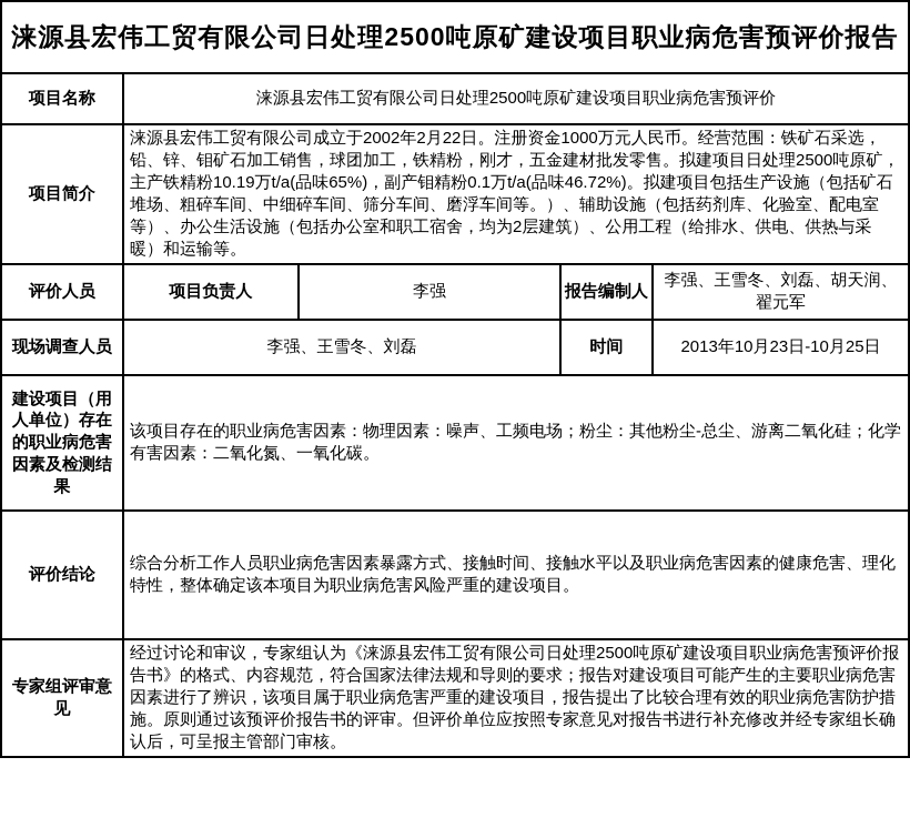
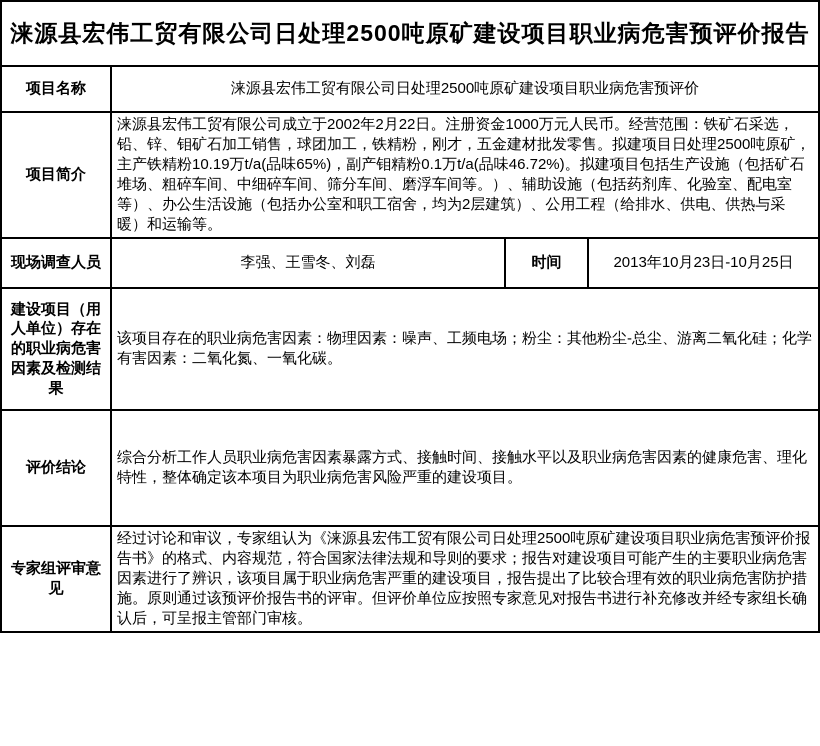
  涞源县宏伟工贸有限公司日处理2500吨原矿建设项目职业病危害预评价报告
  项目名称	涞源县宏伟工贸有限公司日处理2500吨原矿建设项目职业病危害预评价
  项目简介	涞源县宏伟工贸有限公司成立于2002年2月22日。注册资金1000万元人民币。经营范围：铁矿石采选，铅、锌、钼矿石加工销售，球团加工，铁精粉，刚才，五金建材批发零售。拟建项目日处理2500吨原矿，主产铁精粉10.19万t/a(品味65%)，副产钼精粉0.1万t/a(品味46.72%)。拟建项目包括生产设施（包括矿石堆场、粗碎车间、中细碎车间、筛分车间、磨浮车间等。）、辅助设施（包括药剂库、化验室、配电室等）、办公生活设施（包括办公室和职工宿舍，均为2层建筑）、公用工程（给排水、供电、供热与采暖）和运输等。
- 评价人员	项目负责人	李强	报告编制人	李强、王雪冬、刘磊、胡天润、翟元军
  现场调查人员	李强、王雪冬、刘磊	时间	2013年10月23日-10月25日
  建设项目（用人单位）存在的职业病危害因素及检测结果	该项目存在的职业病危害因素：物理因素：噪声、工频电场；粉尘：其他粉尘-总尘、游离二氧化硅；化学有害因素：二氧化氮、一氧化碳。
  评价结论	综合分析工作人员职业病危害因素暴露方式、接触时间、接触水平以及职业病危害因素的健康危害、理化特性，整体确定该本项目为职业病危害风险严重的建设项目。
  专家组评审意见	经过讨论和审议，专家组认为《涞源县宏伟工贸有限公司日处理2500吨原矿建设项目职业病危害预评价报告书》的格式、内容规范，符合国家法律法规和导则的要求；报告对建设项目可能产生的主要职业病危害因素进行了辨识，该项目属于职业病危害严重的建设项目，报告提出了比较合理有效的职业病危害防护措施。原则通过该预评价报告书的评审。但评价单位应按照专家意见对报告书进行补充修改并经专家组长确认后，可呈报主管部门审核。
